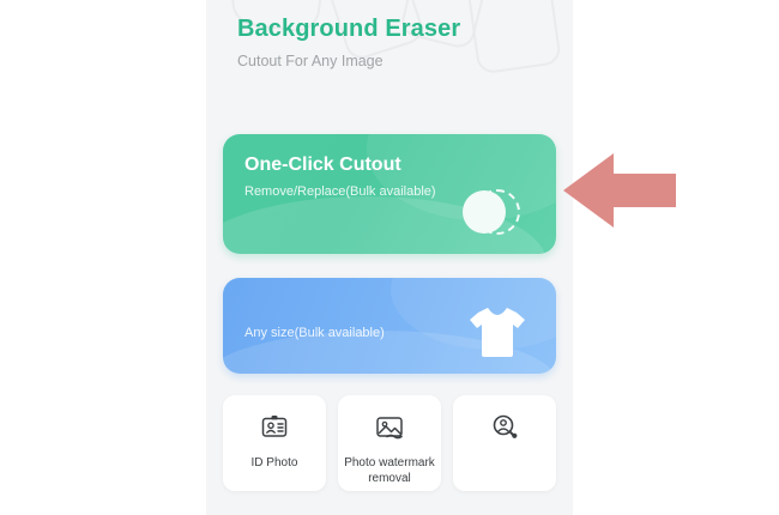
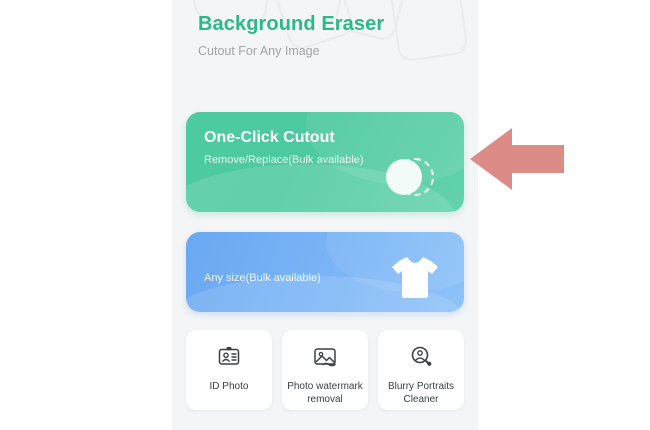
  Background Eraser
  Cutout For Any Image
  One-Click Cutout
  Remove/Replace(Bulk available)
  Any size(Bulk available)
  ID Photo
  Photo watermark removal
+ Blurry Portraits Cleaner
